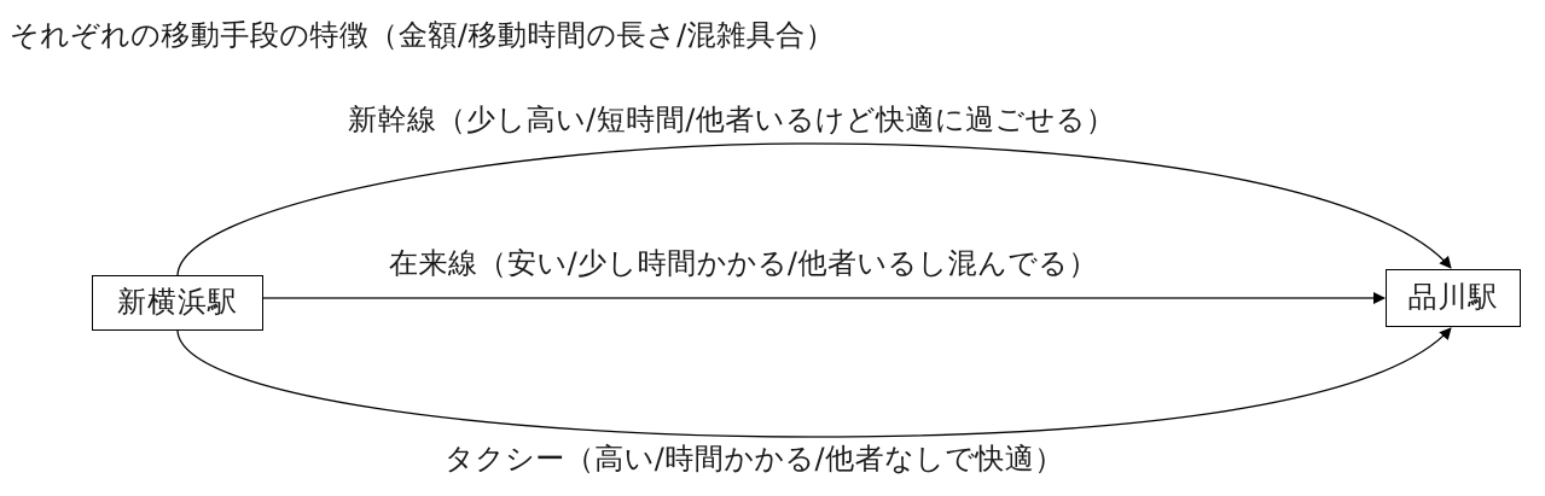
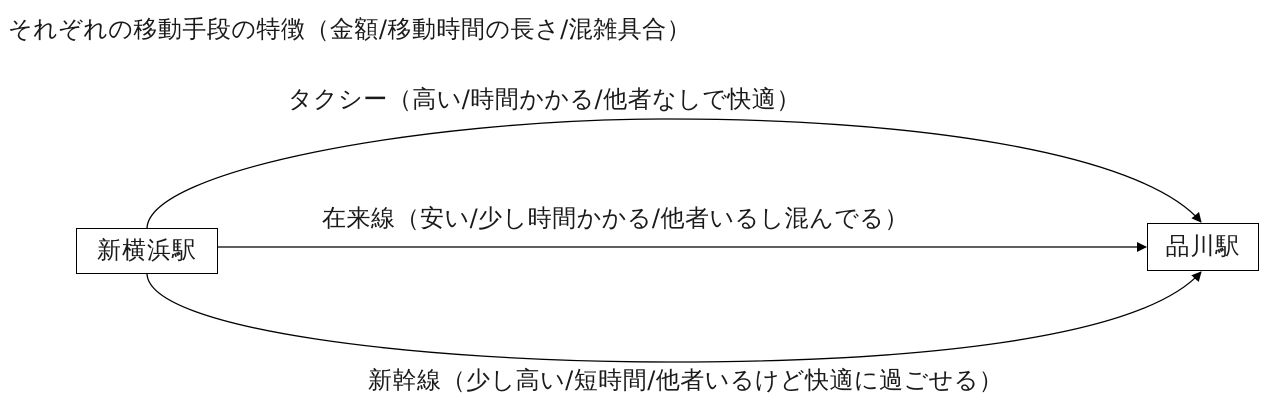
  それぞれの移動手段の特徴（金額/移動時間の長さ/混雑具合）
- 新幹線（少し高い/短時間/他者いるけど快適に過ごせる）
+ タクシー（高い/時間かかる/他者なしで快適）
  在来線（安い/少し時間かかる/他者いるし混んでる）
- タクシー（高い/時間かかる/他者なしで快適）
+ 新幹線（少し高い/短時間/他者いるけど快適に過ごせる）
  新横浜駅
  品川駅
